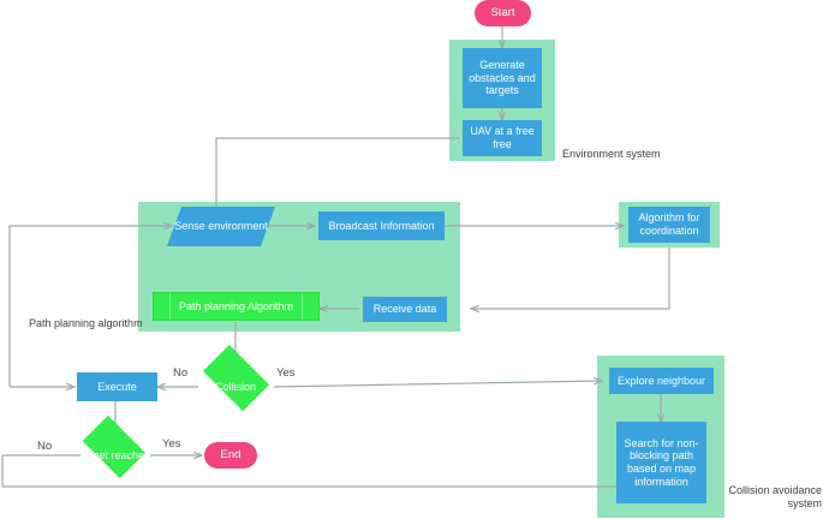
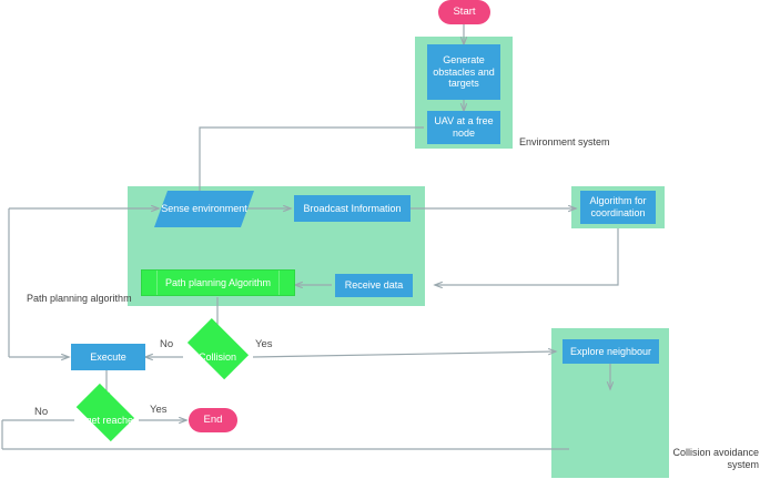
  Start
  Generate obstacles and targets
- UAV at a free free
+ UAV at a free node
  Sense environment
  Broadcast Information
  Algorithm for coordination
  Receive data
  Path planning Algorithm
  Collision
  Execute
  Target reached
  End
  Explore neighbour
- Search for non-blocking path based on map information
  No
  Yes
  No
  Yes
  Environment system
  Path planning algorithm
  Collision avoidance system
